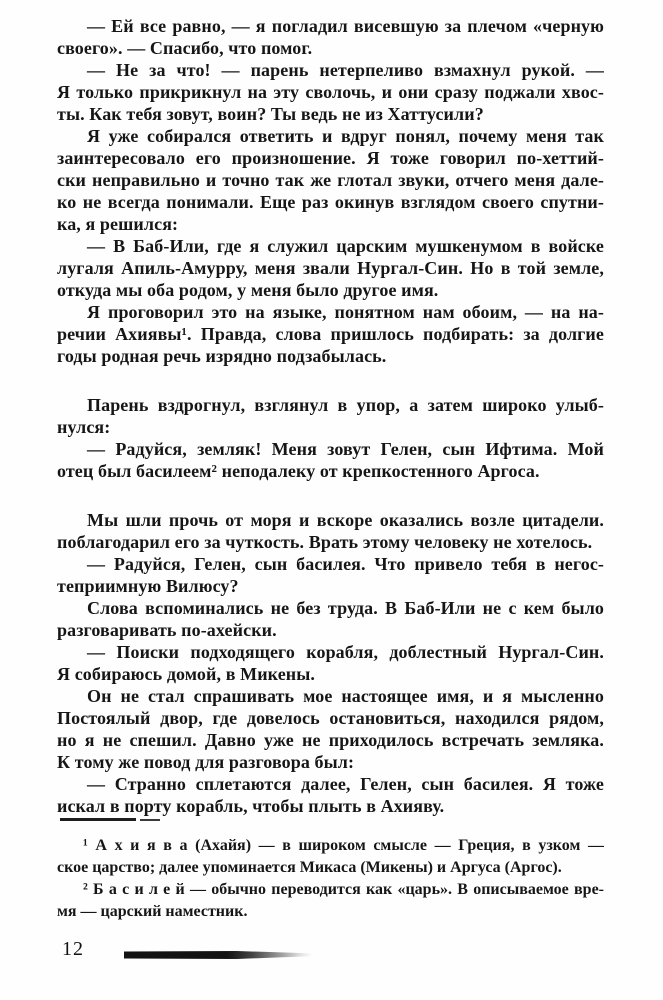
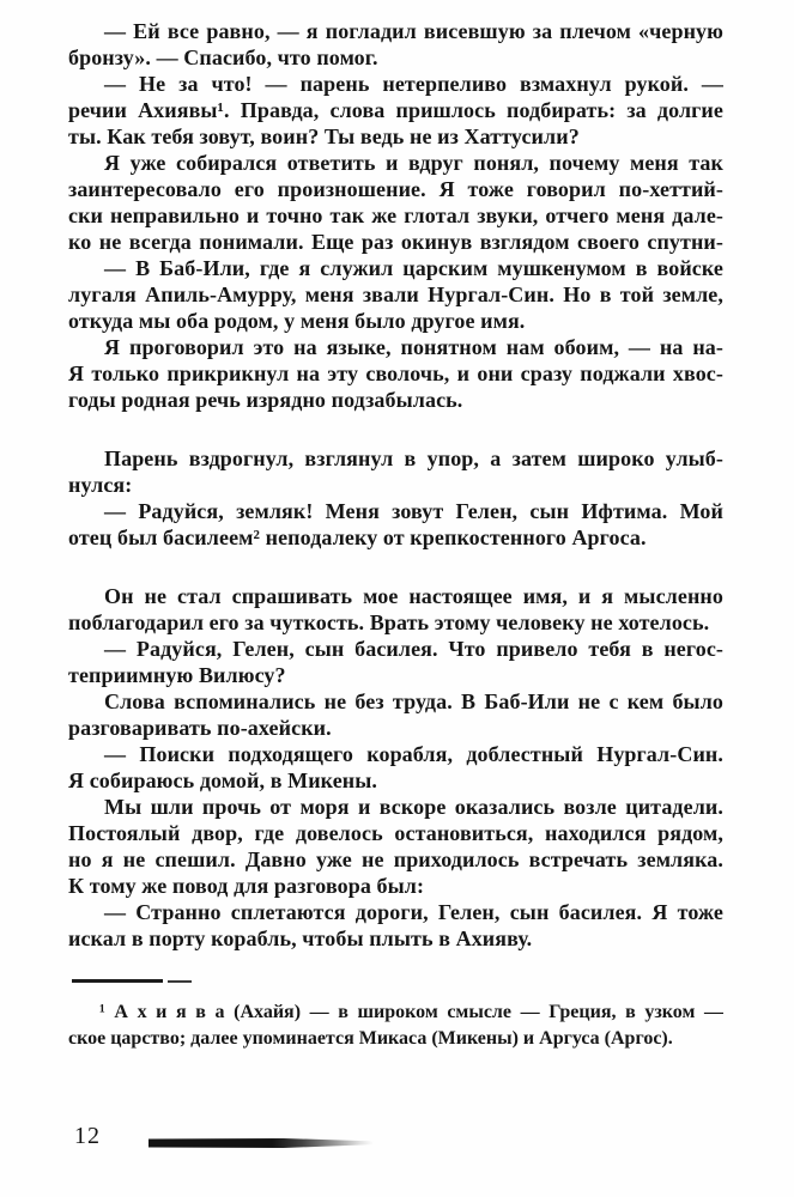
  — Ей все равно, — я погладил висевшую за плечом «черную
- своего». — Спасибо, что помог.
+ бронзу». — Спасибо, что помог.
  — Не за что! — парень нетерпеливо взмахнул рукой. —
- Я только прикрикнул на эту сволочь, и они сразу поджали хвос-
+ речии Ахиявы¹. Правда, слова пришлось подбирать: за долгие
  ты. Как тебя зовут, воин? Ты ведь не из Хаттусили?
  Я уже собирался ответить и вдруг понял, почему меня так
  заинтересовало его произношение. Я тоже говорил по-хеттий-
  ски неправильно и точно так же глотал звуки, отчего меня дале-
  ко не всегда понимали. Еще раз окинув взглядом своего спутни-
- ка, я решился:
  — В Баб-Или, где я служил царским мушкенумом в войске
  лугаля Апиль-Амурру, меня звали Нургал-Син. Но в той земле,
  откуда мы оба родом, у меня было другое имя.
  Я проговорил это на языке, понятном нам обоим, — на на-
- речии Ахиявы¹. Правда, слова пришлось подбирать: за долгие
+ Я только прикрикнул на эту сволочь, и они сразу поджали хвос-
  годы родная речь изрядно подзабылась.
  Парень вздрогнул, взглянул в упор, а затем широко улыб-
  нулся:
  — Радуйся, земляк! Меня зовут Гелен, сын Ифтима. Мой
  отец был басилеем² неподалеку от крепкостенного Аргоса.
- Мы шли прочь от моря и вскоре оказались возле цитадели.
+ Он не стал спрашивать мое настоящее имя, и я мысленно
  поблагодарил его за чуткость. Врать этому человеку не хотелось.
  — Радуйся, Гелен, сын басилея. Что привело тебя в негос-
  теприимную Вилюсу?
  Слова вспоминались не без труда. В Баб-Или не с кем было
  разговаривать по-ахейски.
  — Поиски подходящего корабля, доблестный Нургал-Син.
  Я собираюсь домой, в Микены.
- Он не стал спрашивать мое настоящее имя, и я мысленно
+ Мы шли прочь от моря и вскоре оказались возле цитадели.
  Постоялый двор, где довелось остановиться, находился рядом,
  но я не спешил. Давно уже не приходилось встречать земляка.
  К тому же повод для разговора был:
- — Странно сплетаются далее, Гелен, сын басилея. Я тоже
+ — Странно сплетаются дороги, Гелен, сын басилея. Я тоже
  искал в порту корабль, чтобы плыть в Ахияву.
  ¹ А х и я в а (Ахайя) — в широком смысле — Греция, в узком —
  ское царство; далее упоминается Микаса (Микены) и Аргуса (Аргос).
- ² Б а с и л е й — обычно переводится как «царь». В описываемое вре-
- мя — царский наместник.
  12
